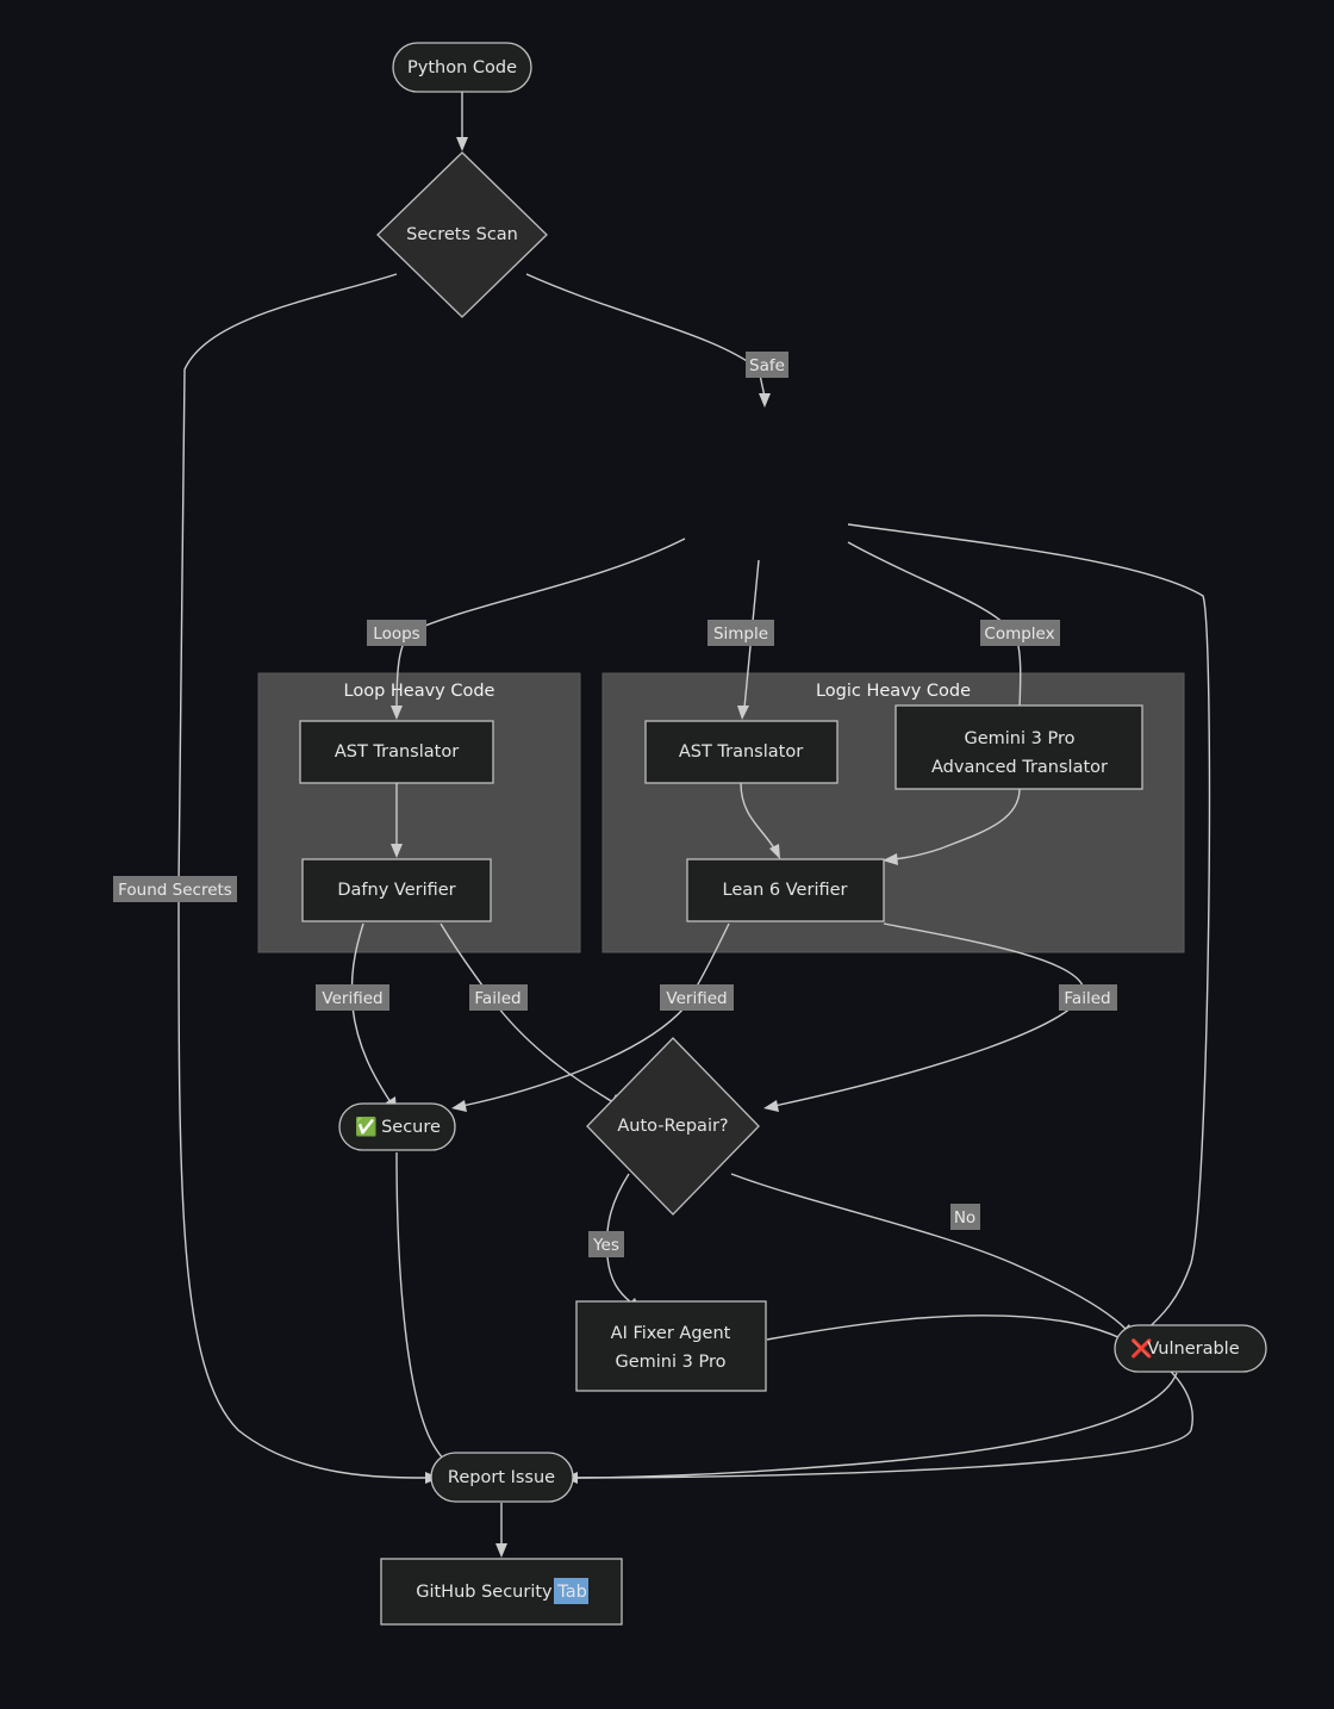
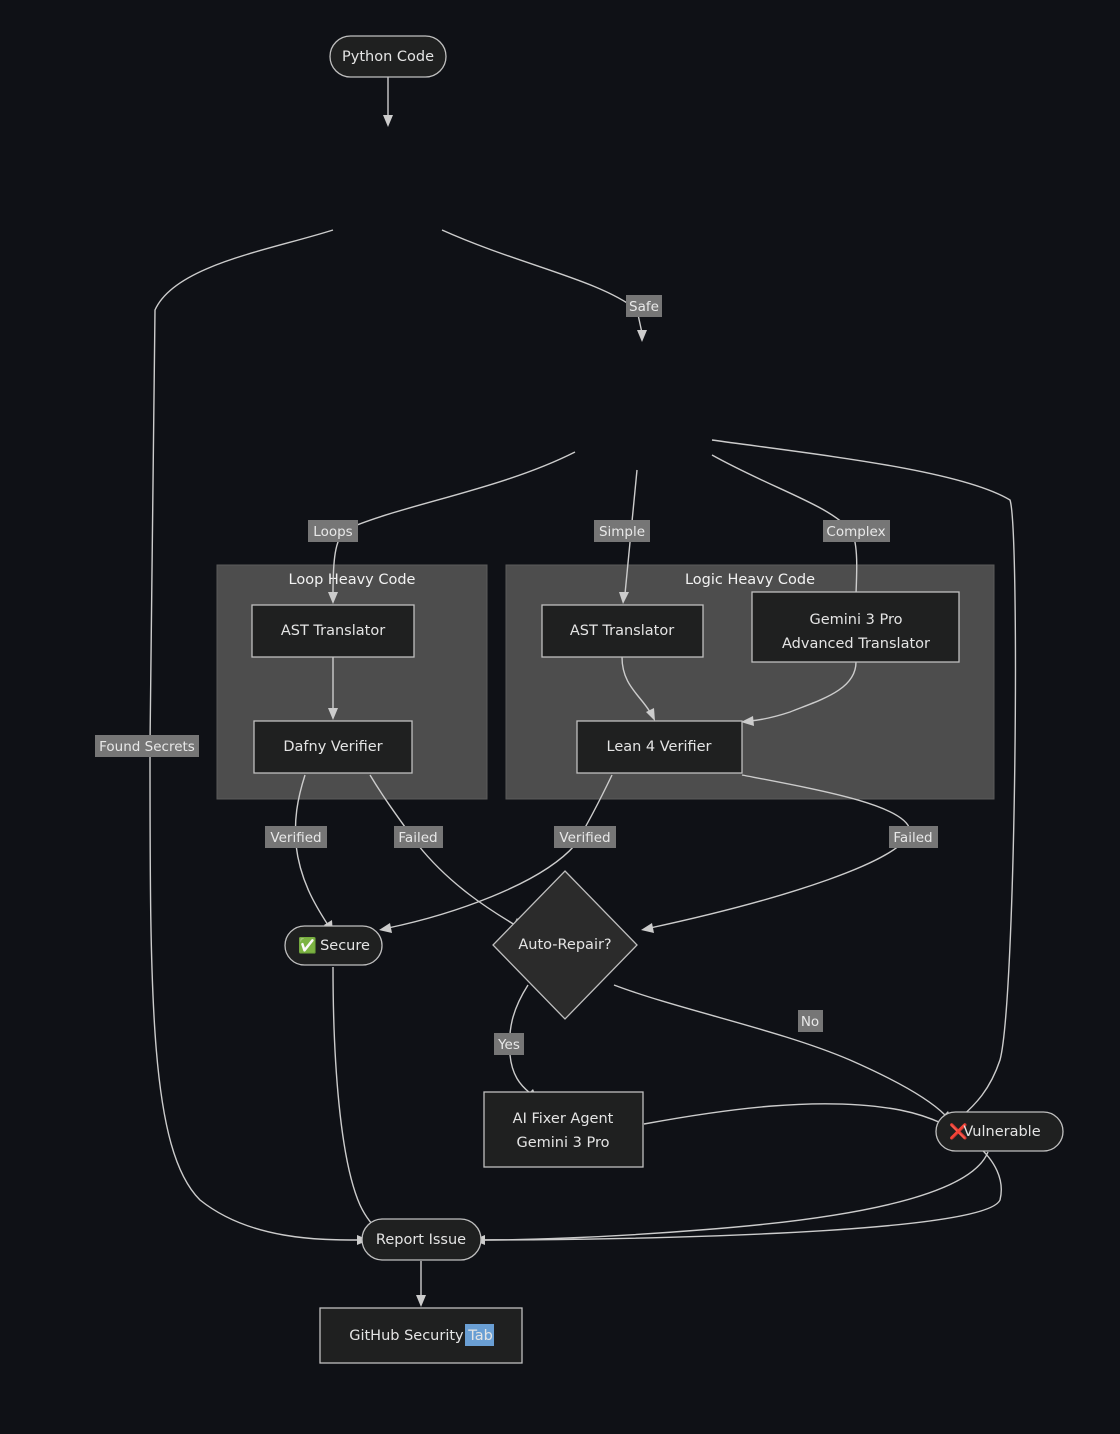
  Loopeavy Code
  Logic Heavy Code
  Python Code
- Secrets Scan
  AST Translator
  Dafny Verifier
  AST Translator
  Gemini 3 Pro
  Advanced Translator
- Lean 6 Verifier
+ Lean 4 Verifier
  ✅
  Secure
  Auto-Repair?
  AI Fixer Agent
  Gemini 3 Pro
  ❌
  Vulnerable
  Report Issue
  GitHub Security Tab
  Found Secrets
  Safe
  Loops
  Simple
  Complex
  Verified
  Failed
  Verified
  Failed
  Yes
  No
